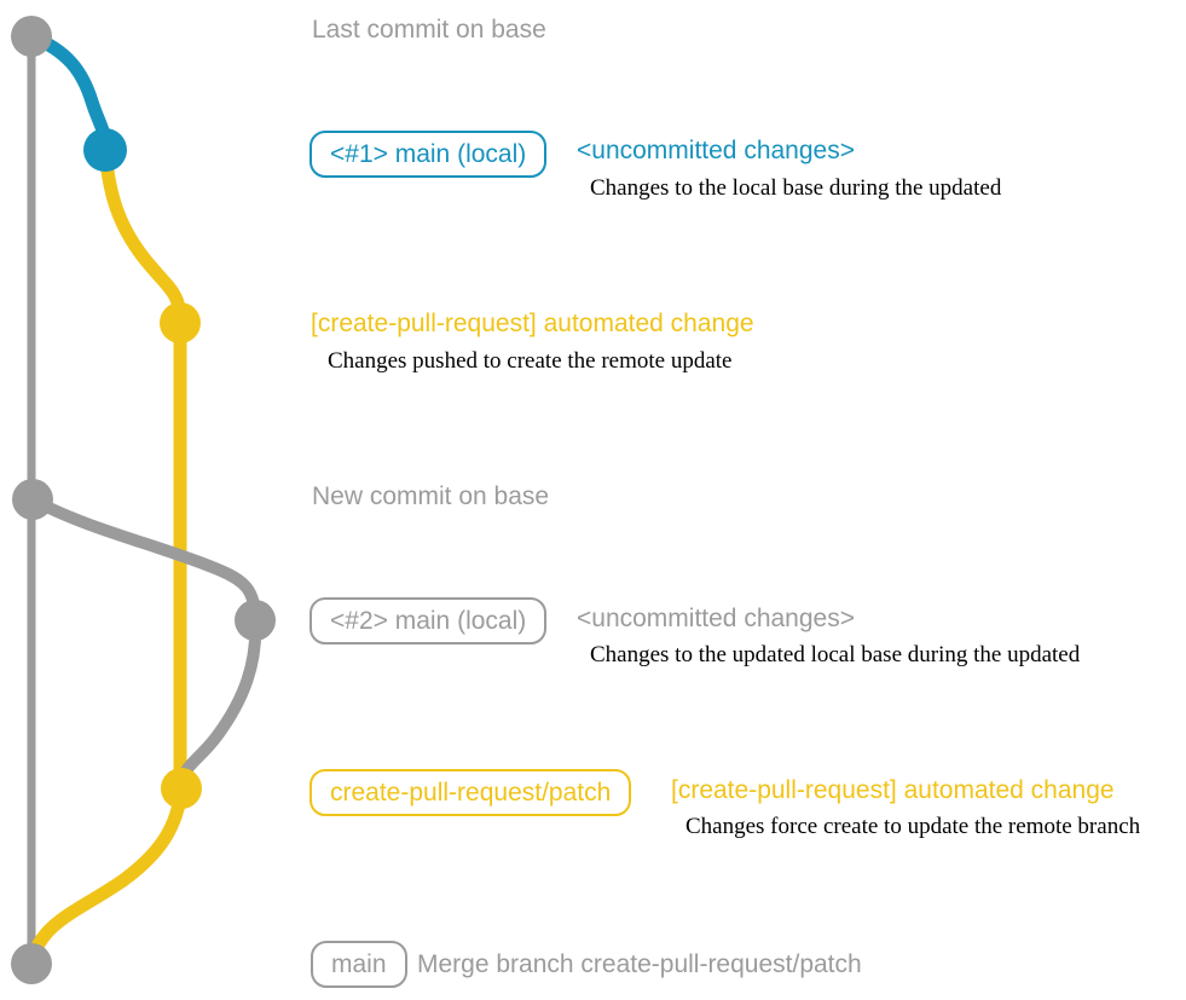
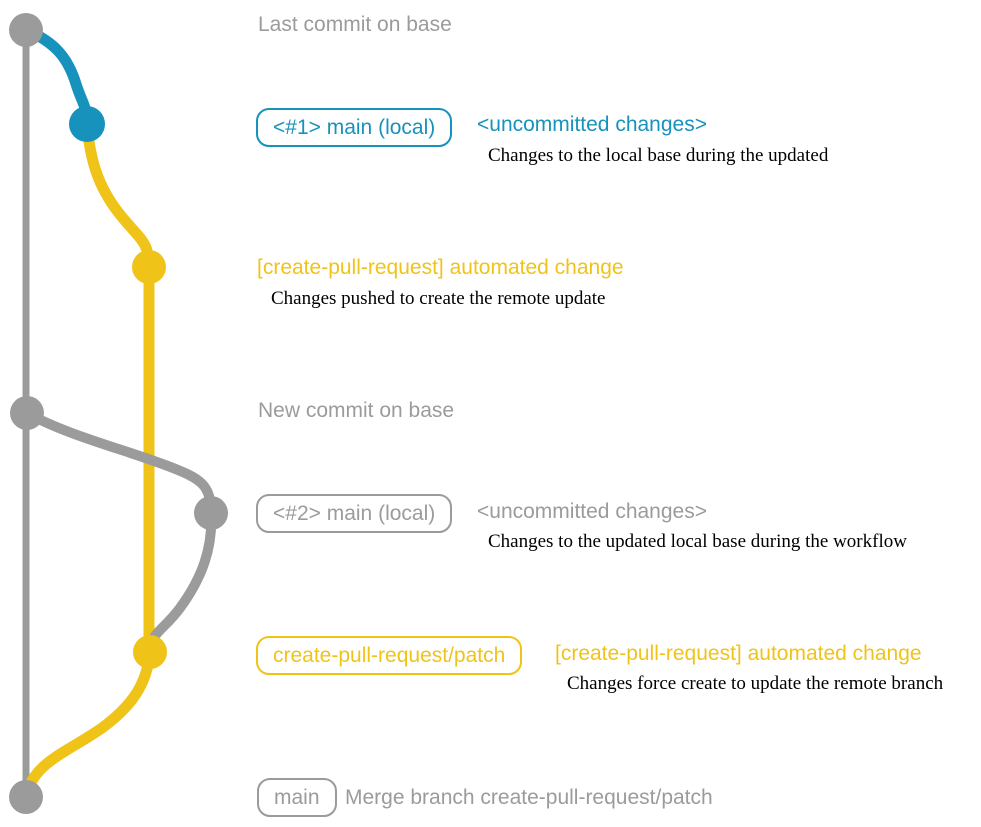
  Last commit on base
  <#1> main (local)
  <uncommitted changes>
  Changes to the local base during the updated
  [create-pull-request] automated change
  Changes pushed to create the remote update
  New commit on base
  <#2> main (local)
  <uncommitted changes>
- Changes to the updated local base during the updated
+ Changes to the updated local base during the workflow
  create-pull-request/patch
  [create-pull-request] automated change
  Changes force create to update the remote branch
  main
  Merge branch create-pull-request/patch
